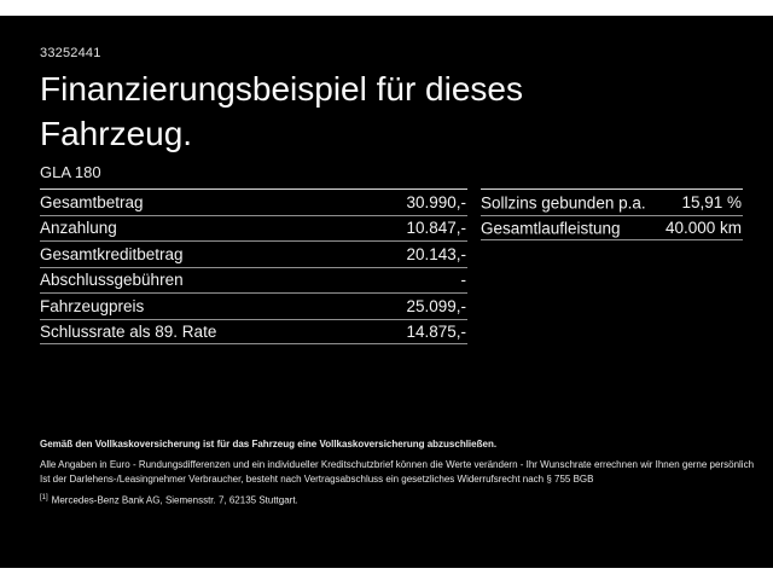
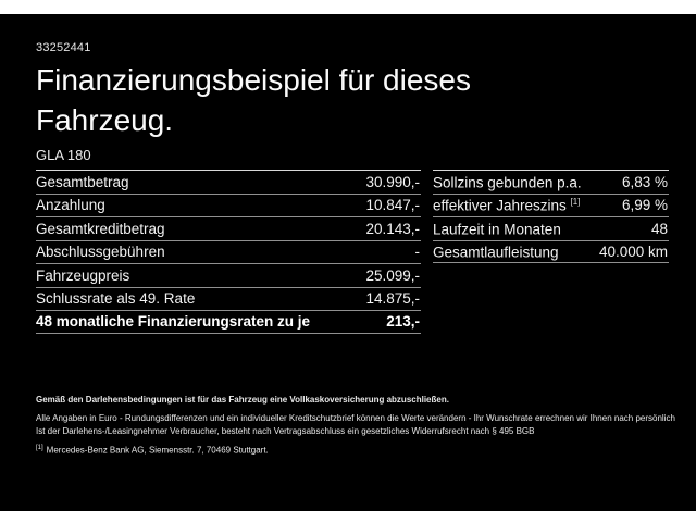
  33252441
  Finanzierungsbeispiel für dieses
  Fahrzeug.
  GLA 180
  Gesamtbetrag
  30.990,-
  Anzahlung
  10.847,-
  Gesamtkreditbetrag
  20.143,-
  Abschlussgebühren
  -
  Fahrzeugpreis
  25.099,-
- Schlussrate als 89. Rate
+ Schlussrate als 49. Rate
  14.875,-
+ 48 monatliche Finanzierungsraten zu je
+ 213,-
  Sollzins gebunden p.a.
- 15,91 %
+ 6,83 %
+ effektiver Jahreszins [1]
+ 6,99 %
+ Laufzeit in Monaten
+ 48
  Gesamtlaufleistung
  40.000 km
- Gemäß den Vollkaskoversicherung ist für das Fahrzeug eine Vollkaskoversicherung abzuschließen.
+ Gemäß den Darlehensbedingungen ist für das Fahrzeug eine Vollkaskoversicherung abzuschließen.
- Alle Angaben in Euro - Rundungsdifferenzen und ein individueller Kreditschutzbrief können die Werte verändern - Ihr Wunschrate errechnen wir Ihnen gerne persönlich
+ Alle Angaben in Euro - Rundungsdifferenzen und ein individueller Kreditschutzbrief können die Werte verändern - Ihr Wunschrate errechnen wir Ihnen nach persönlich
- Ist der Darlehens-/Leasingnehmer Verbraucher, besteht nach Vertragsabschluss ein gesetzliches Widerrufsrecht nach § 755 BGB
+ Ist der Darlehens-/Leasingnehmer Verbraucher, besteht nach Vertragsabschluss ein gesetzliches Widerrufsrecht nach § 495 BGB
- Mercedes-Benz Bank AG, Siemensstr. 7, 62135 Stuttgart.
+ Mercedes-Benz Bank AG, Siemensstr. 7, 70469 Stuttgart.
